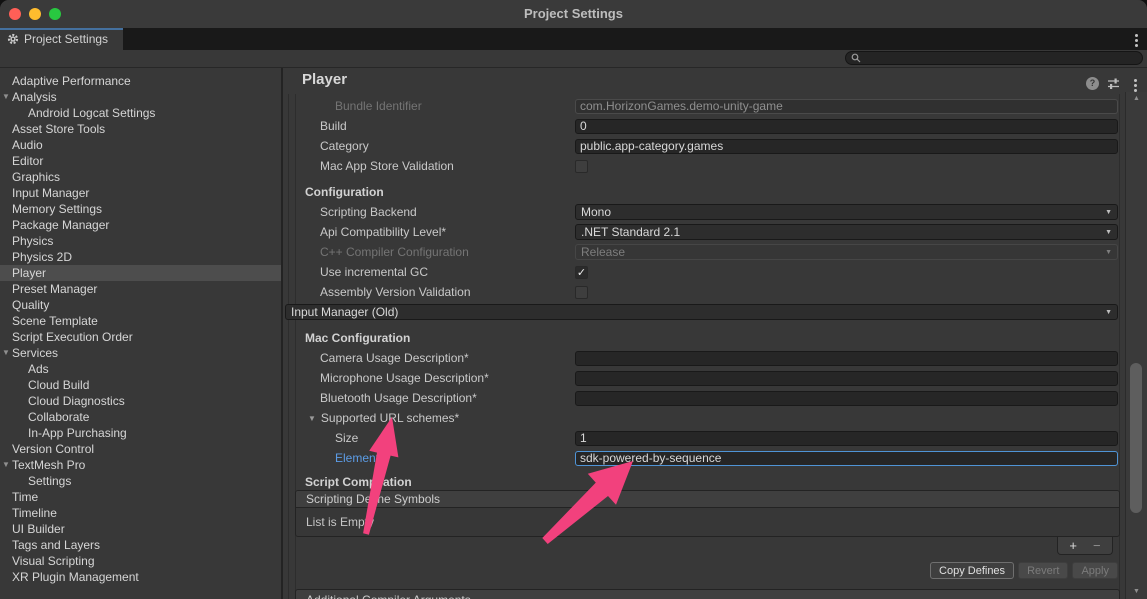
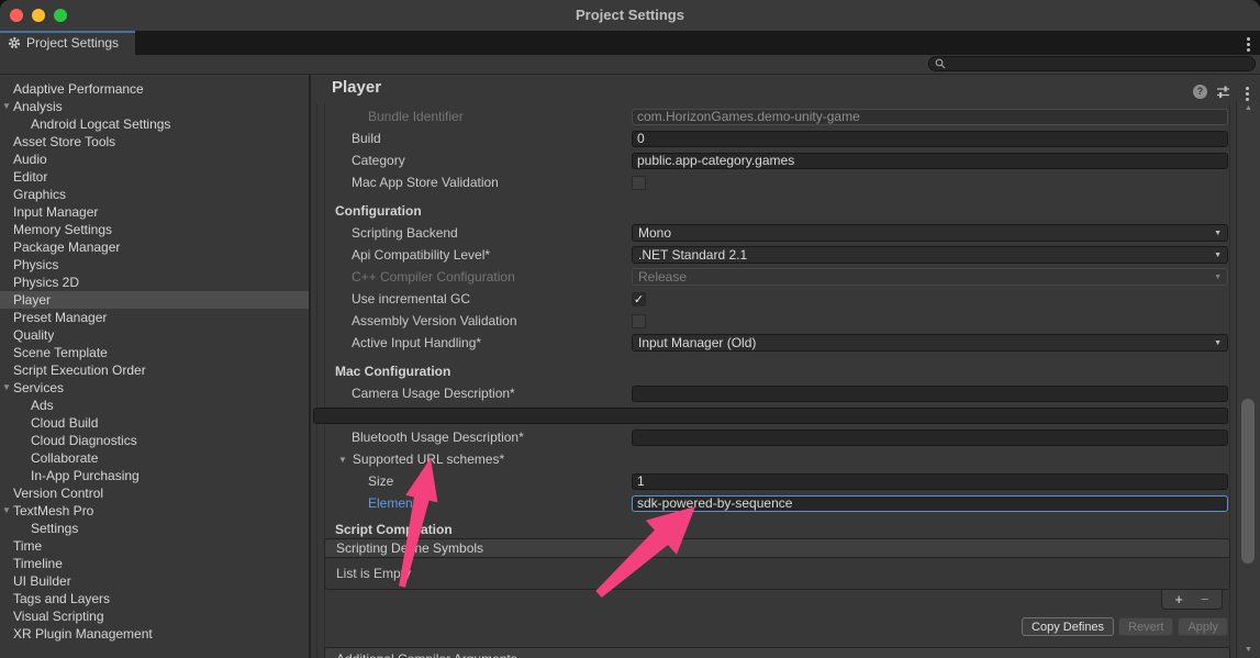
  Project Settings
  Project Settings
  Adaptive Performance
  ▼
  Analysis
  Android Logcat Settings
  Asset Store Tools
  Audio
  Editor
  Graphics
  Input Manager
  Memory Settings
  Package Manager
  Physics
  Physics 2D
  Player
  Preset Manager
  Quality
  Scene Template
  Script Execution Order
  ▼
  Services
  Ads
  Cloud Build
  Cloud Diagnostics
  Collaborate
  In-App Purchasing
  Version Control
  ▼
  TextMesh Pro
  Settings
  Time
  Timeline
  UI Builder
  Tags and Layers
  Visual Scripting
  XR Plugin Management
  Player
  ?
  Bundle Identifier
  com.HorizonGames.demo-unity-game
  Build
  0
  Category
  public.app-category.games
  Mac App Store Validation
  Configuration
  Scripting Backend
  Mono
  Api Compatibility Level*
  .NET Standard 2.1
  C++ Compiler Configuration
  Release
  Use incremental GC
  ✓
  Assembly Version Validation
+ Active Input Handling*
  Input Manager (Old)
  Mac Configuration
  Camera Usage Description*
- Microphone Usage Description*
  Bluetooth Usage Description*
  ▼
  Supported URL schemes*
  Size
  1
  Elemen
  sdk-powered-by-sequence
  Script Comation
  Scripting Dene Symbols
  List is Emp
  +
  −
  Copy Defines
  Revert
  Apply
